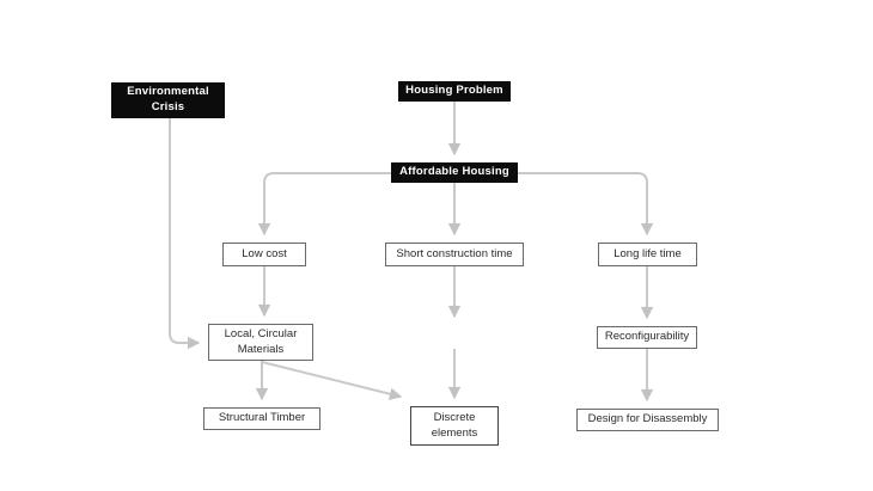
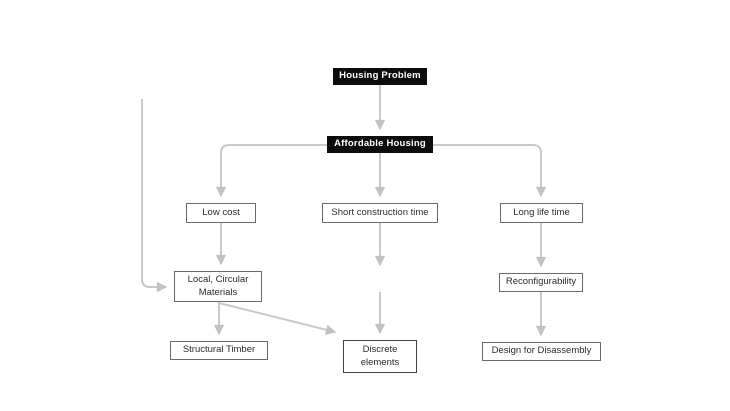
- Environmental
- Crisis
  Housing Problem
  Affordable Housing
  Low cost
  Short construction time
  Long life time
  Local, Circular
  Materials
  Reconfigurability
  Structural Timber
  Discrete
  elements
  Design for Disassembly
